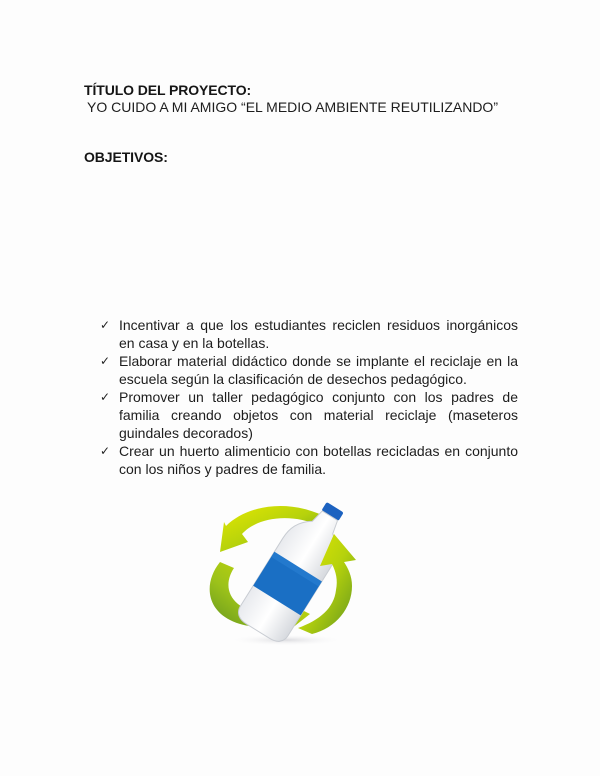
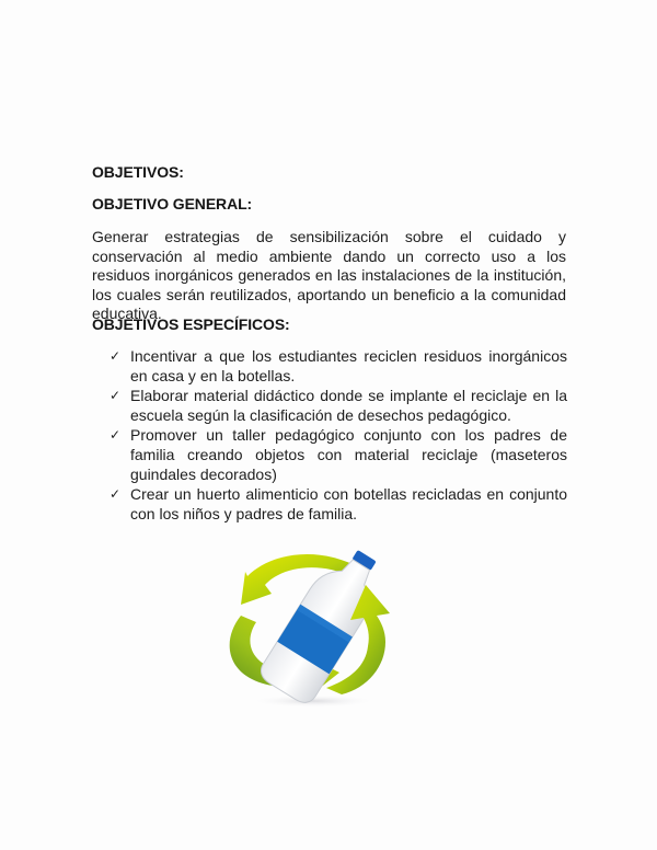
- TÍTULO DEL PROYECTO:
- YO CUIDO A MI AMIGO “EL MEDIO AMBIENTE REUTILIZANDO”
  OBJETIVOS:
+ OBJETIVO GENERAL:
+ Generar estrategias de sensibilización sobre el cuidado y conservación al medio ambiente dando un correcto uso a los residuos inorgánicos generados en las instalaciones de la institución, los cuales serán reutilizados, aportando un beneficio a la comunidad educativa.
+ OBJETIVOS ESPECÍFICOS:
  ✓
  Incentivar a que los estudiantes reciclen residuos inorgánicos en casa y en la botellas.
  ✓
  Elaborar material didáctico donde se implante el reciclaje en la escuela según la clasificación de desechos pedagógico.
  ✓
  Promover un taller pedagógico conjunto con los padres de familia creando objetos con material reciclaje (maseteros guindales decorados)
  ✓
  Crear un huerto alimenticio con botellas recicladas en conjunto con los niños y padres de familia.
